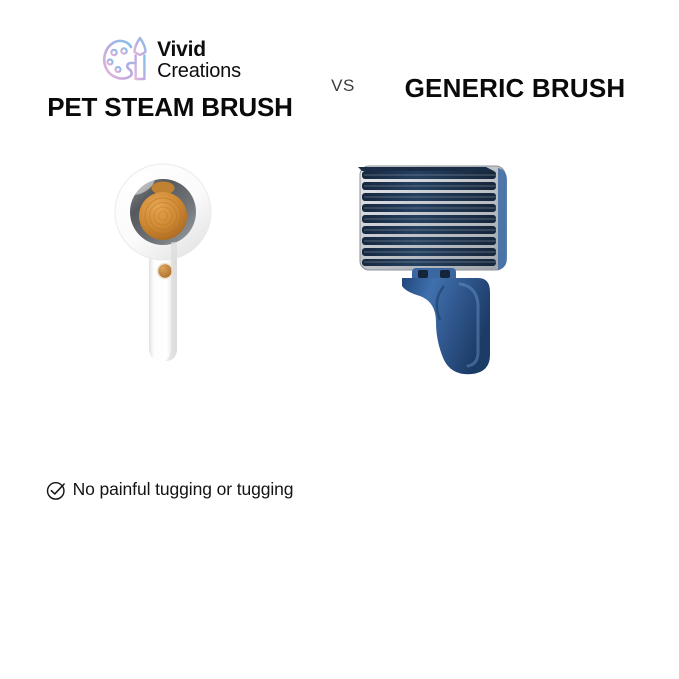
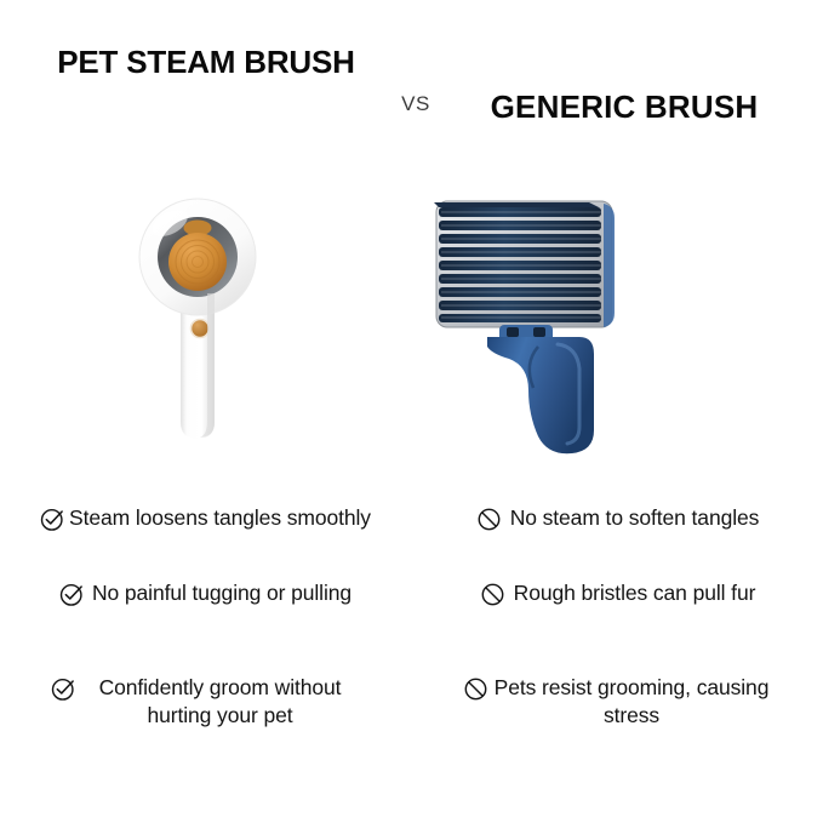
- Vivid
- Creations
  PET STEAM BRUSH
  VS
  GENERIC BRUSH
+ Steam loosens tangles smoothly
- No painful tugging or tugging
+ No painful tugging or pulling
+ Confidently groom without hurting your pet
+ No steam to soften tangles
+ Rough bristles can pull fur
+ Pets resist grooming, causing stress
